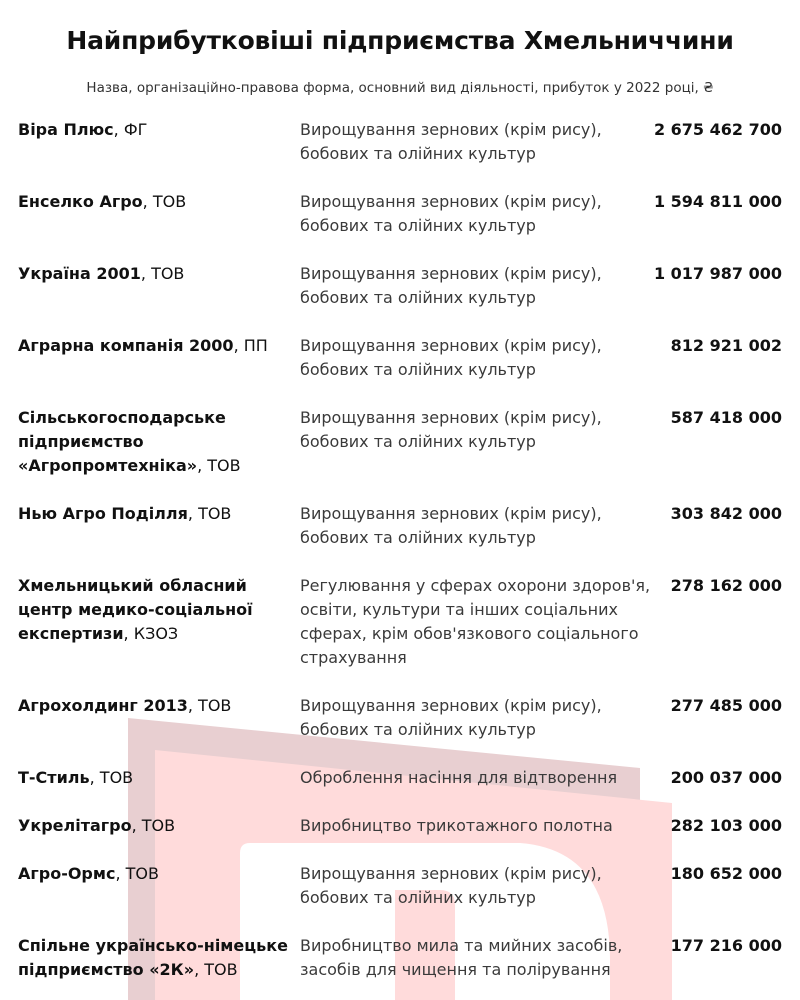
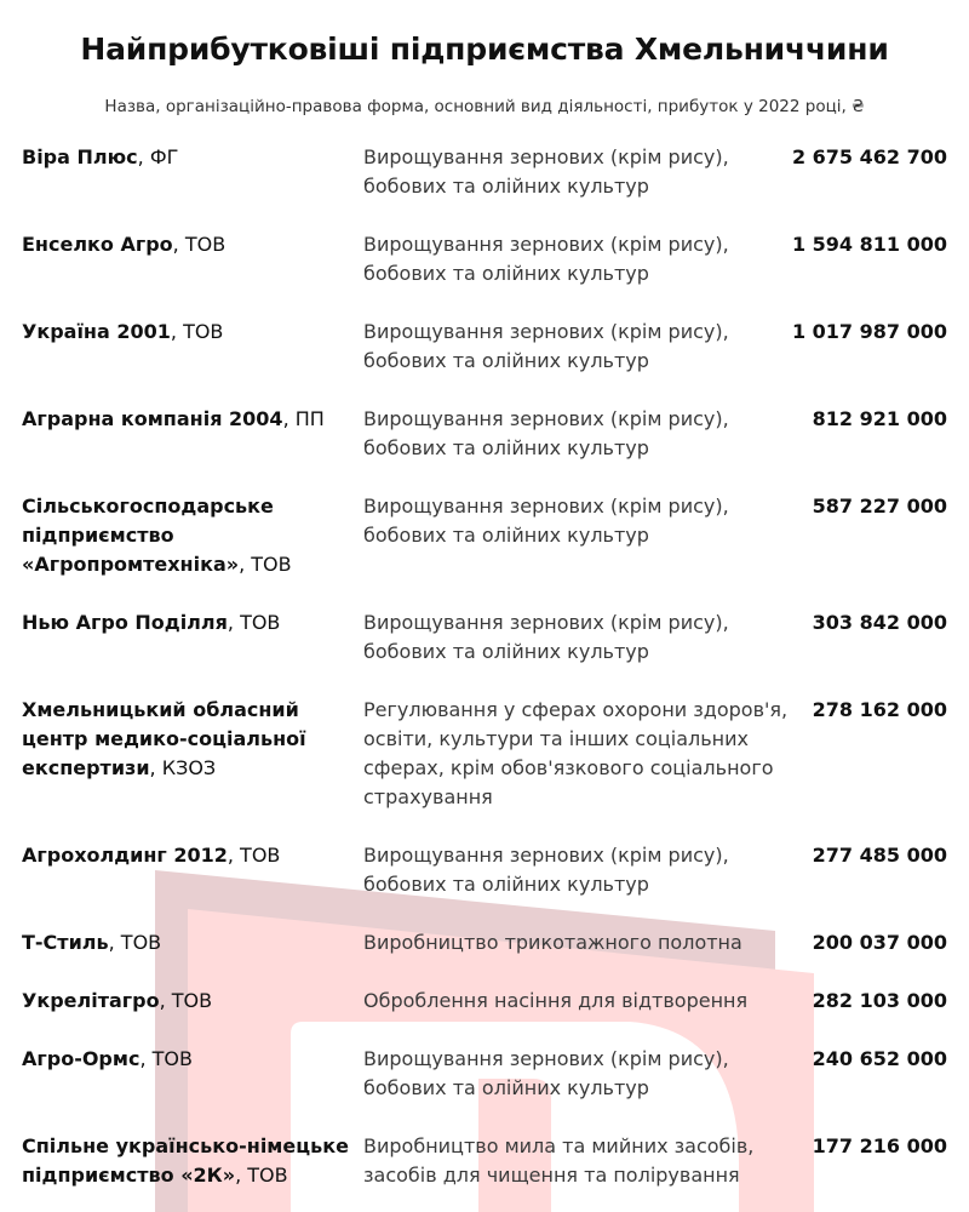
  Найприбутковіші підприємства Хмельниччини
  Назва, організаційно-правова форма, основний вид діяльності, прибуток у 2022 році, ₴
  Віра Плюс, ФГ
  Вирощування зернових (крім рису), бобових та олійних культур
  2 675 462 700
  Енселко Агро, ТОВ
  Вирощування зернових (крім рису), бобових та олійних культур
  1 594 811 000
  Україна 2001, ТОВ
  Вирощування зернових (крім рису), бобових та олійних культур
  1 017 987 000
- Аграрна компанія 2000, ПП
+ Аграрна компанія 2004, ПП
  Вирощування зернових (крім рису), бобових та олійних культур
- 812 921 002
+ 812 921 000
  Сільськогосподарське підприємство «Агропромтехніка», ТОВ
  Вирощування зернових (крім рису), бобових та олійних культур
- 587 418 000
+ 587 227 000
  Нью Агро Поділля, ТОВ
  Вирощування зернових (крім рису), бобових та олійних культур
  303 842 000
  Хмельницький обласний центр медико-соціальної експертизи, КЗОЗ
  Регулювання у сферах охорони здоров'я, освіти, культури та інших соціальних сферах, крім обов'язкового соціального страхування
  278 162 000
- Агрохолдинг 2013, ТОВ
+ Агрохолдинг 2012, ТОВ
  Вирощування зернових (крім рису), бобових та олійних культур
  277 485 000
  Т-Стиль, ТОВ
- Оброблення насіння для відтворення
+ Виробництво трикотажного полотна
  200 037 000
  Укрелітагро, ТОВ
- Виробництво трикотажного полотна
+ Оброблення насіння для відтворення
  282 103 000
  Агро-Ормс, ТОВ
  Вирощування зернових (крім рису), бобових та олійних культур
- 180 652 000
+ 240 652 000
  Спільне українсько-німецьке підприємство «2К», ТОВ
  Виробництво мила та мийних засобів, засобів для чищення та полірування
  177 216 000
